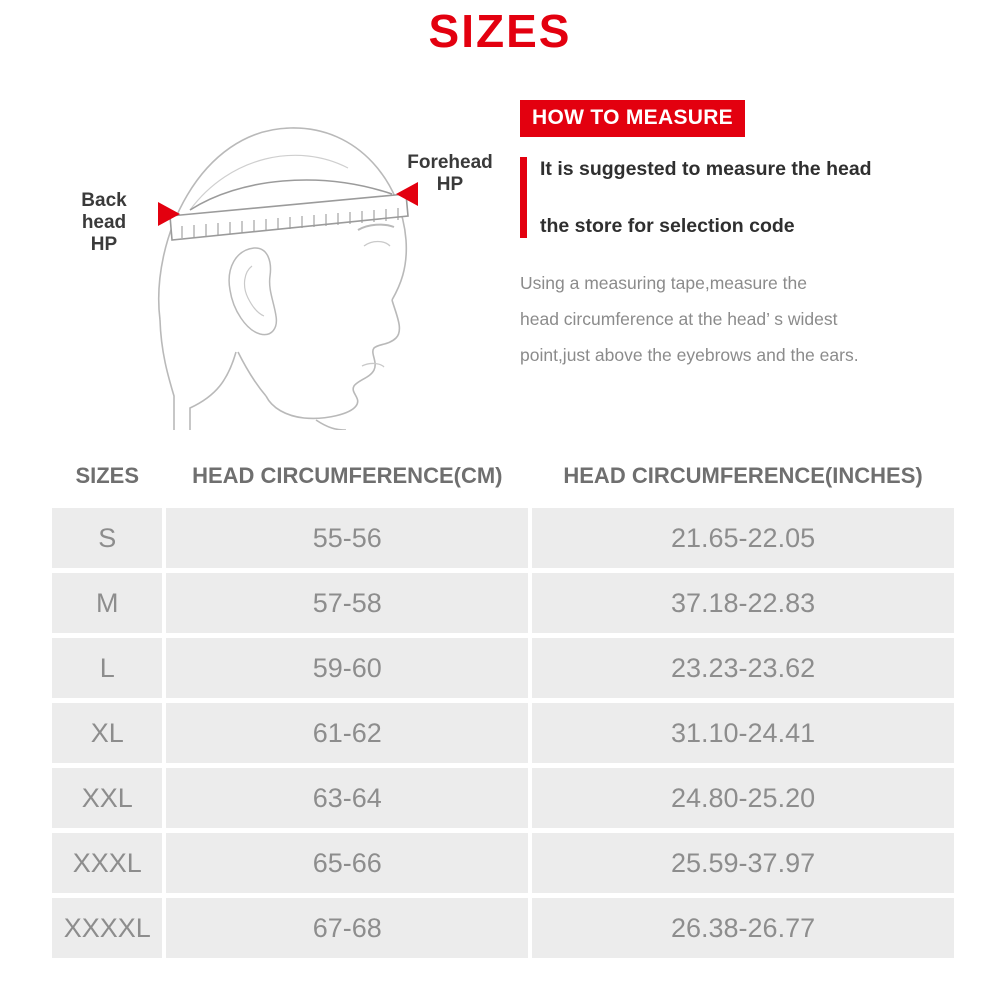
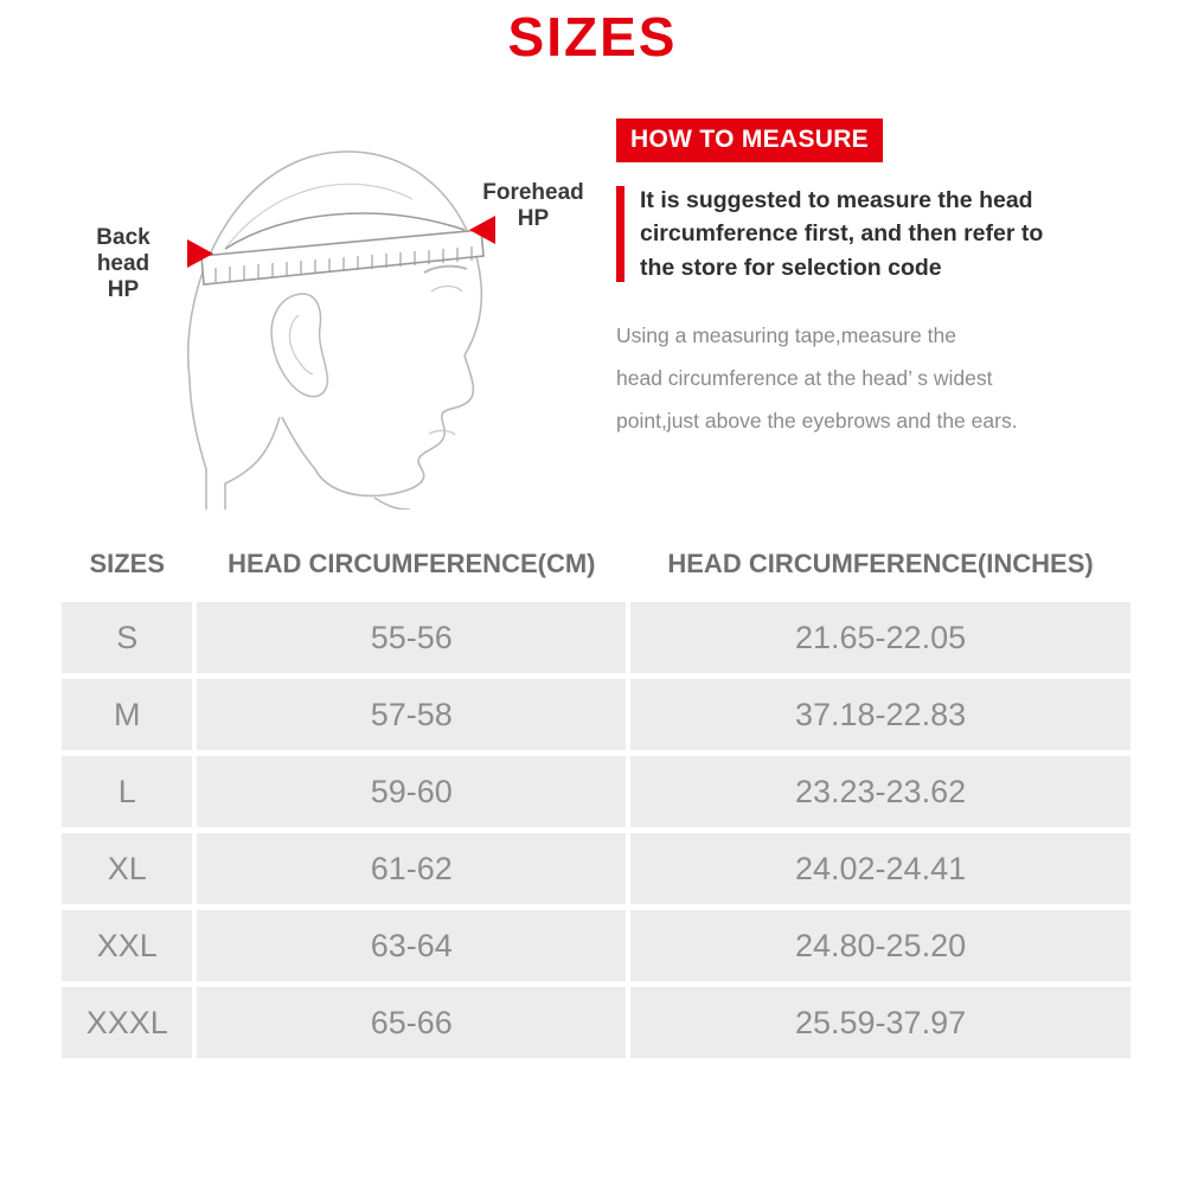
  SIZES
  Back
  head
  HP
  Forehead
  HP
  HOW TO MEASURE
  It is suggested to measure the head
+ circumference first, and then refer to
  the store for selection code
  Using a measuring tape,measure the
  head circumference at the head’ s widest
  point,just above the eyebrows and the ears.
  SIZES	HEAD CIRCUMFERENCE(CM)	HEAD CIRCUMFERENCE(INCHES)
  S	55-56	21.65-22.05
  M	57-58	37.18-22.83
  L	59-60	23.23-23.62
- XL	61-62	31.10-24.41
+ XL	61-62	24.02-24.41
  XXL	63-64	24.80-25.20
  XXXL	65-66	25.59-37.97
- XXXXL	67-68	26.38-26.77
